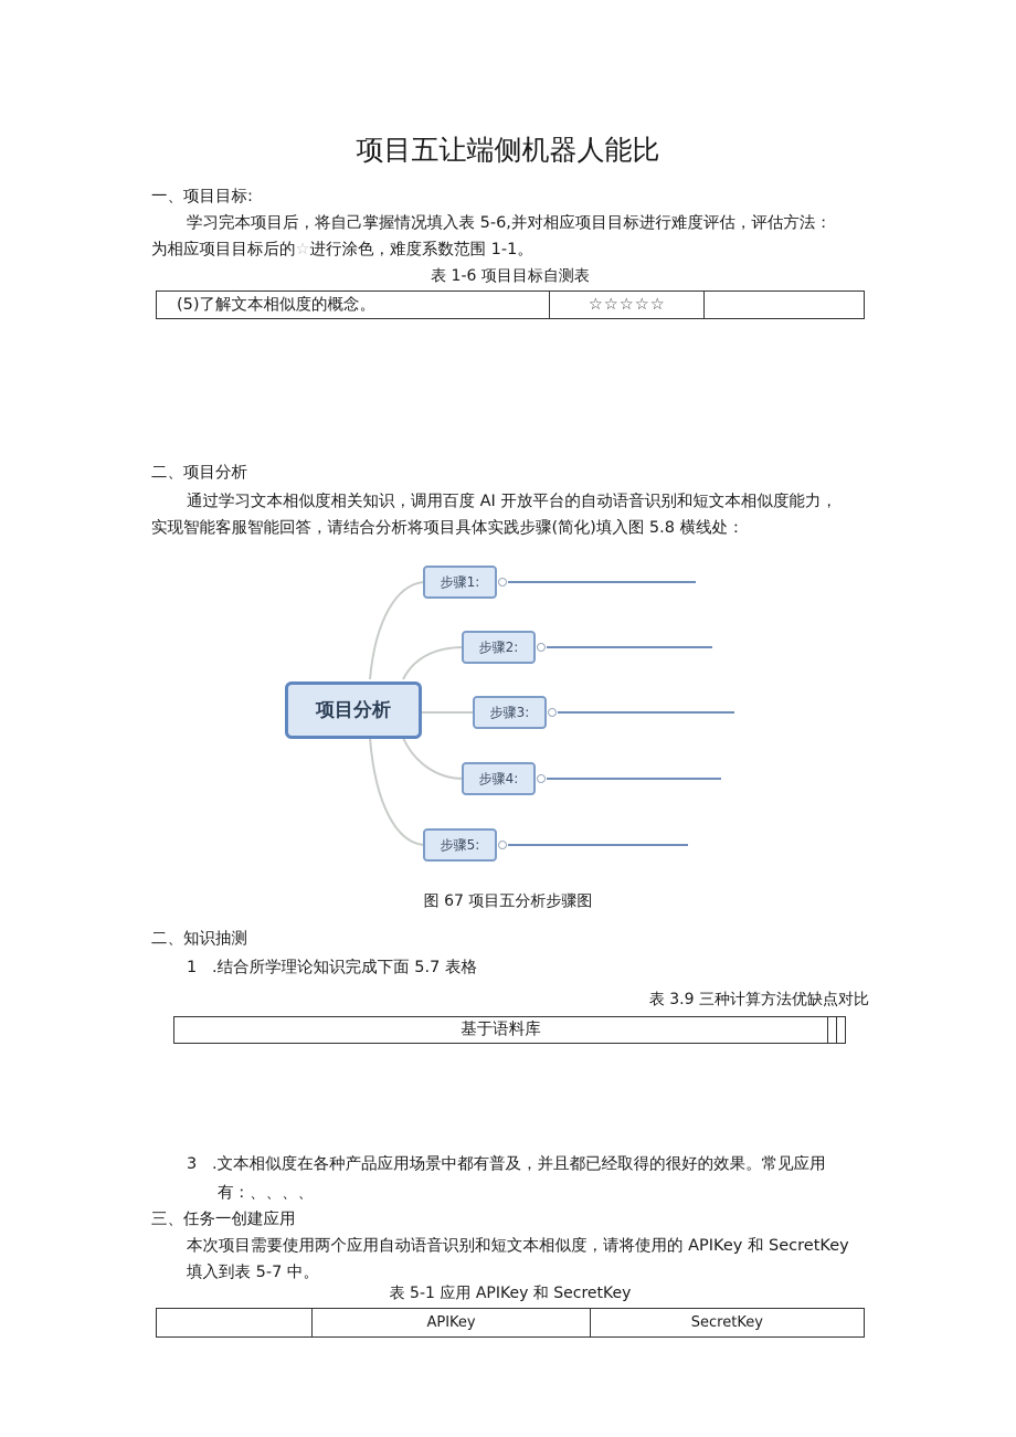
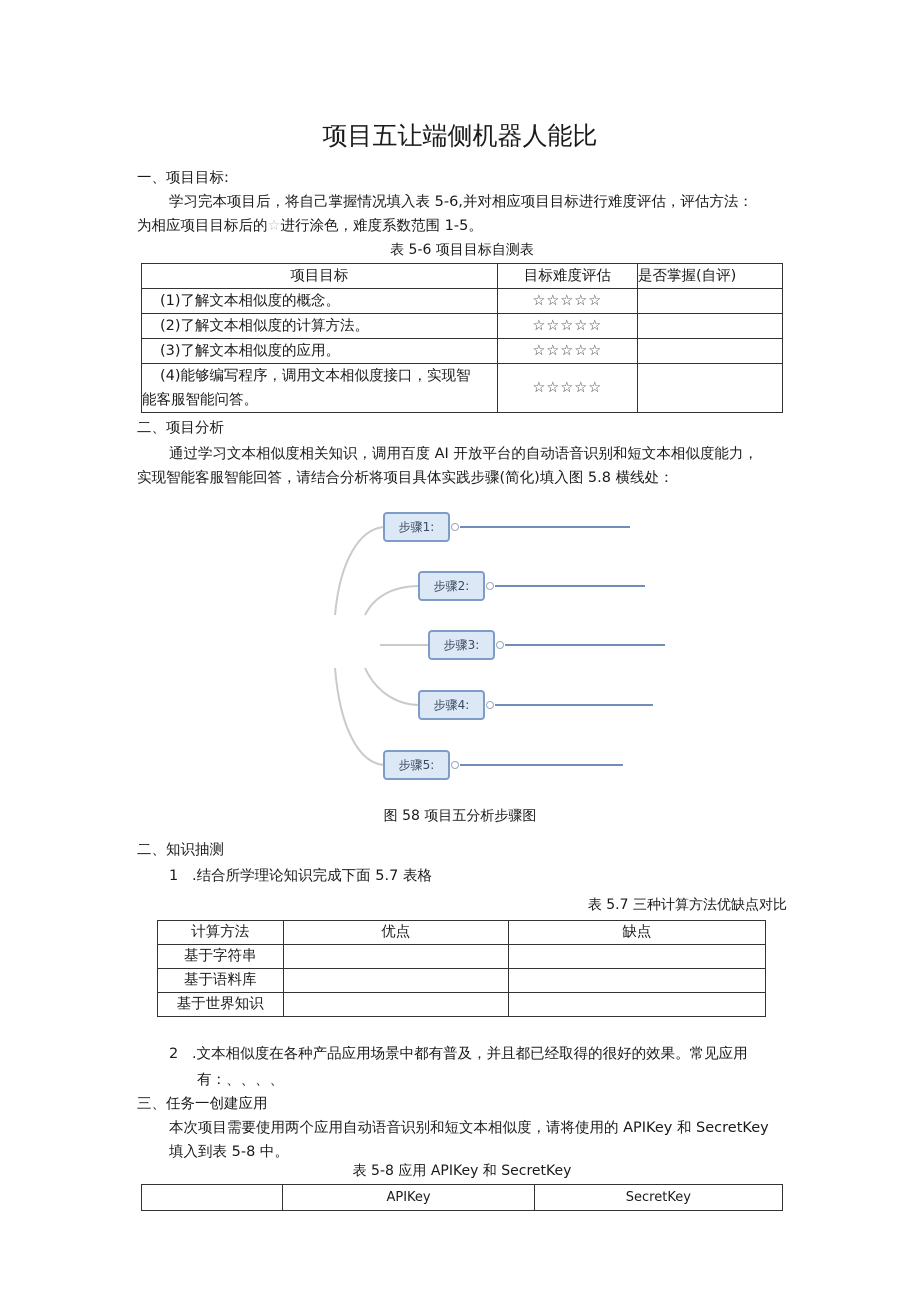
  项目五让端侧机器人能比
  一、项目目标:
  学习完本项目后，将自己掌握情况填入表 5-6,并对相应项目目标进行难度评估，评估方法：
- 为相应项目目标后的☆进行涂色，难度系数范围 1-1。
+ 为相应项目目标后的☆进行涂色，难度系数范围 1-5。
- 表 1-6 项目目标自测表
+ 表 5-6 项目目标自测表
+ 项目目标	目标难度评估	是否掌握(自评)
- (5)了解文本相似度的概念。	☆☆☆☆☆
+ (1)了解文本相似度的概念。	☆☆☆☆☆
+ (2)了解文本相似度的计算方法。	☆☆☆☆☆
+ (3)了解文本相似度的应用。	☆☆☆☆☆
+ (4)能够编写程序，调用文本相似度接口，实现智 能客服智能问答。	☆☆☆☆☆
  二、项目分析
  通过学习文本相似度相关知识，调用百度 AI 开放平台的自动语音识别和短文本相似度能力，
  实现智能客服智能回答，请结合分析将项目具体实践步骤(简化)填入图 5.8 横线处：
- 项目分析
  步骤1:
  步骤2:
  步骤3:
  步骤4:
  步骤5:
- 图 67 项目五分析步骤图
+ 图 58 项目五分析步骤图
  二、知识抽测
  1 .结合所学理论知识完成下面 5.7 表格
- 表 3.9 三种计算方法优缺点对比
+ 表 5.7 三种计算方法优缺点对比
+ 计算方法	优点	缺点
+ 基于字符串
  基于语料库
+ 基于世界知识
- 3 .文本相似度在各种产品应用场景中都有普及，并且都已经取得的很好的效果。常见应用
+ 2 .文本相似度在各种产品应用场景中都有普及，并且都已经取得的很好的效果。常见应用
  有：、、、、
  三、任务一创建应用
  本次项目需要使用两个应用自动语音识别和短文本相似度，请将使用的 APIKey 和 SecretKey
- 填入到表 5-7 中。
+ 填入到表 5-8 中。
- 表 5-1 应用 APIKey 和 SecretKey
+ 表 5-8 应用 APIKey 和 SecretKey
  	APIKey	SecretKey
